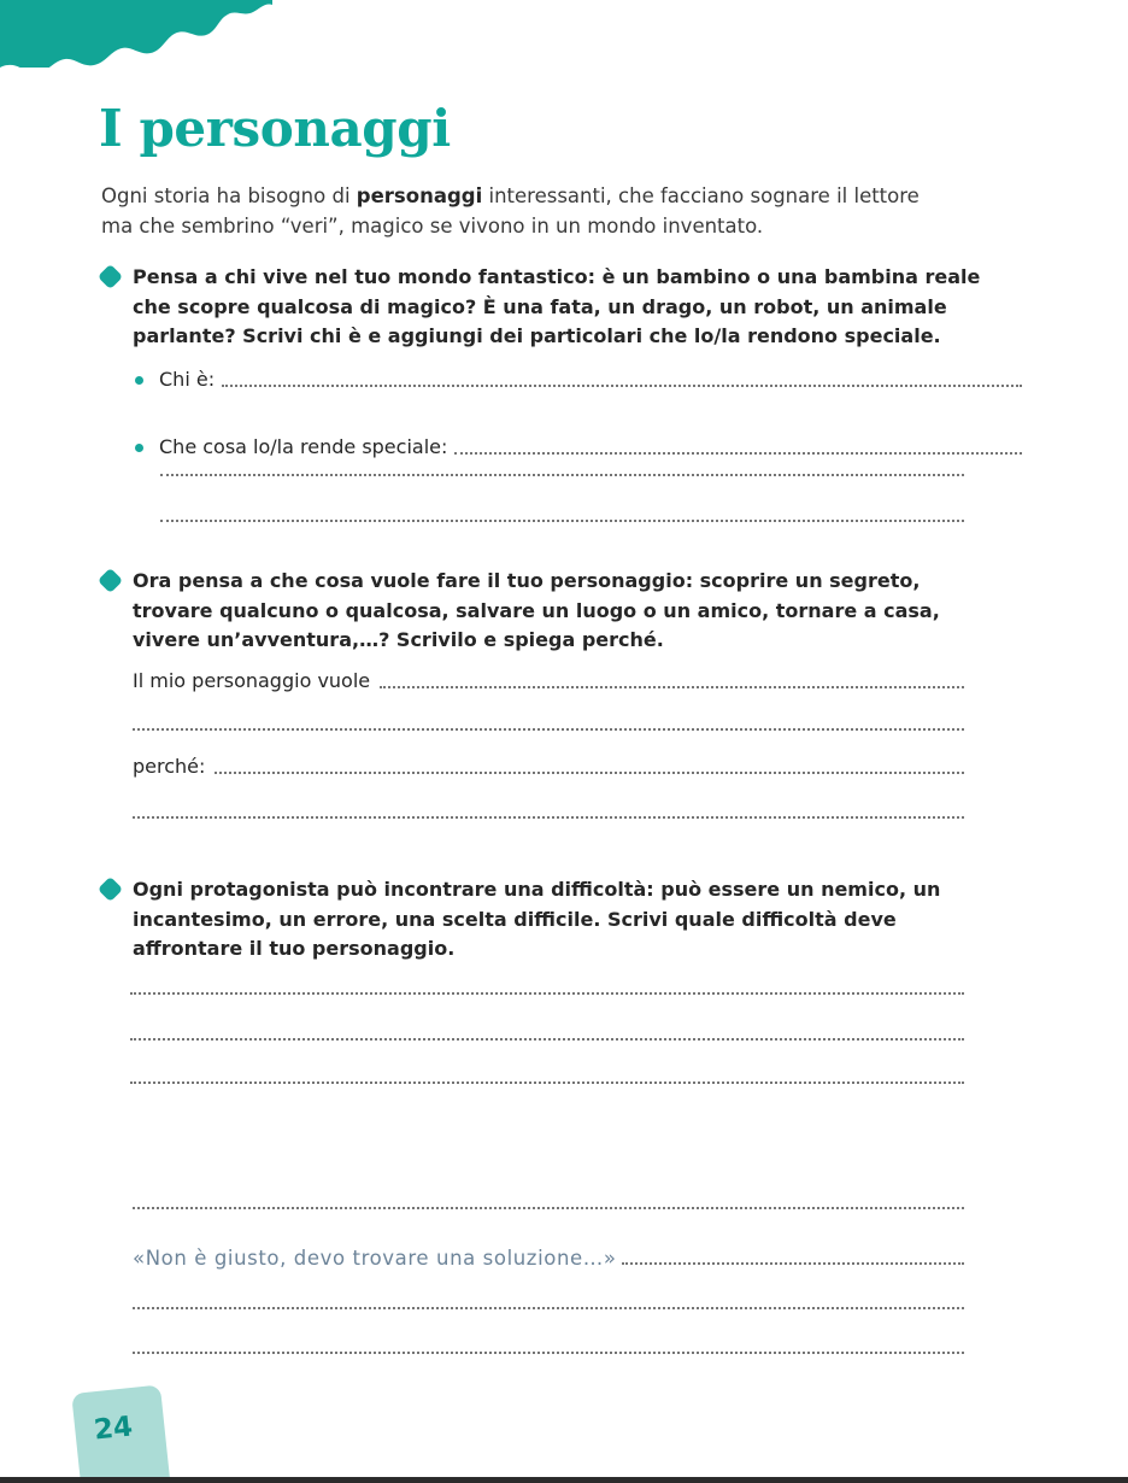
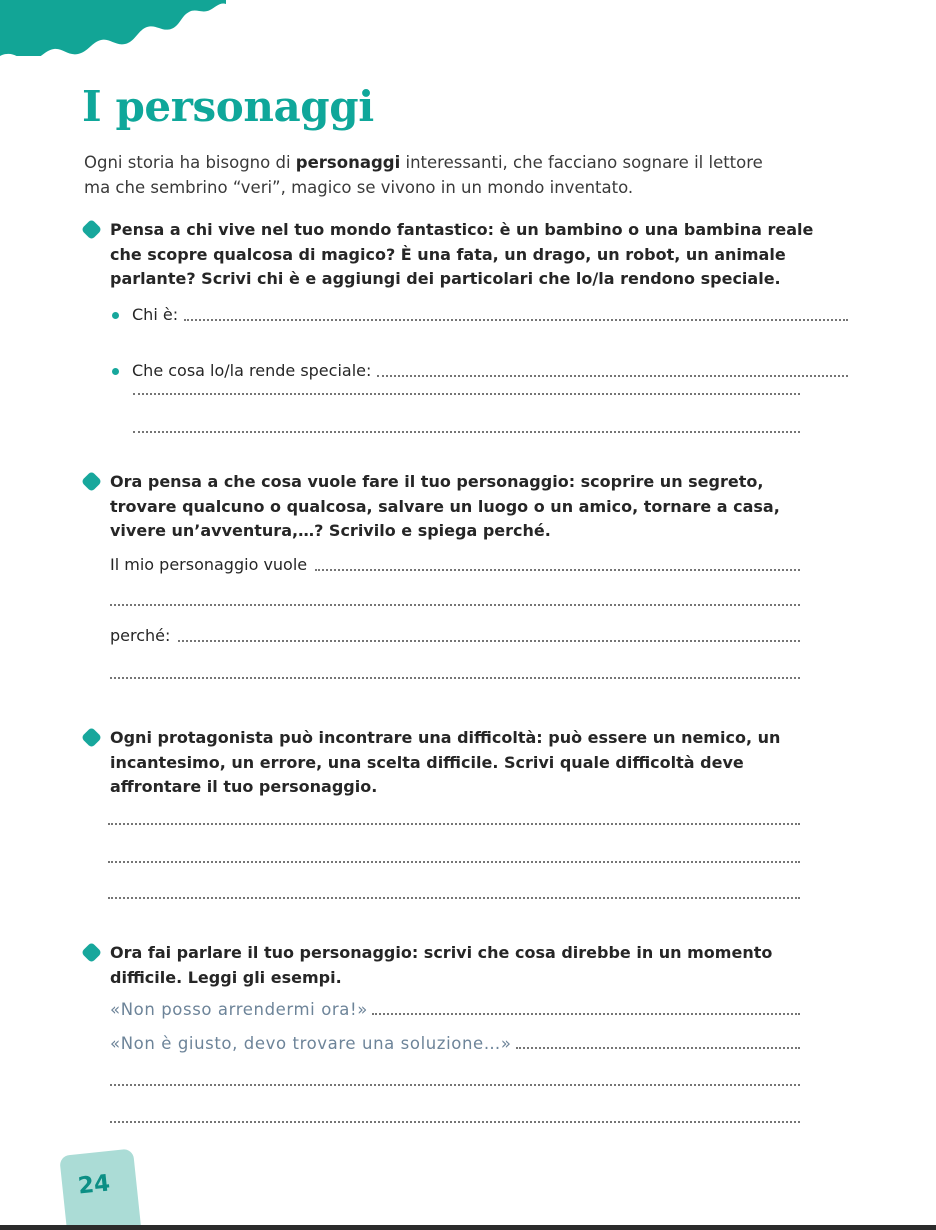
  I personaggi
  Ogni storia ha bisogno di personaggi interessanti, che facciano sognare il lettore ma che sembrino “veri”, magico se vivono in un mondo inventato.
  Pensa a chi vive nel tuo mondo fantastico: è un bambino o una bambina reale che scopre qualcosa di magico? È una fata, un drago, un robot, un animale parlante? Scrivi chi è e aggiungi dei particolari che lo/la rendono speciale.
  Chi è:
  Che cosa lo/la rende speciale:
  Ora pensa a che cosa vuole fare il tuo personaggio: scoprire un segreto, trovare qualcuno o qualcosa, salvare un luogo o un amico, tornare a casa, vivere un’avventura,…? Scrivilo e spiega perché.
  Il mio personaggio vuole
  perché:
  Ogni protagonista può incontrare una difficoltà: può essere un nemico, un incantesimo, un errore, una scelta difficile. Scrivi quale difficoltà deve affrontare il tuo personaggio.
+ Ora fai parlare il tuo personaggio: scrivi che cosa direbbe in un momento difficile. Leggi gli esempi.
+ «Non posso arrendermi ora!»
  «Non è giusto, devo trovare una soluzione…»
